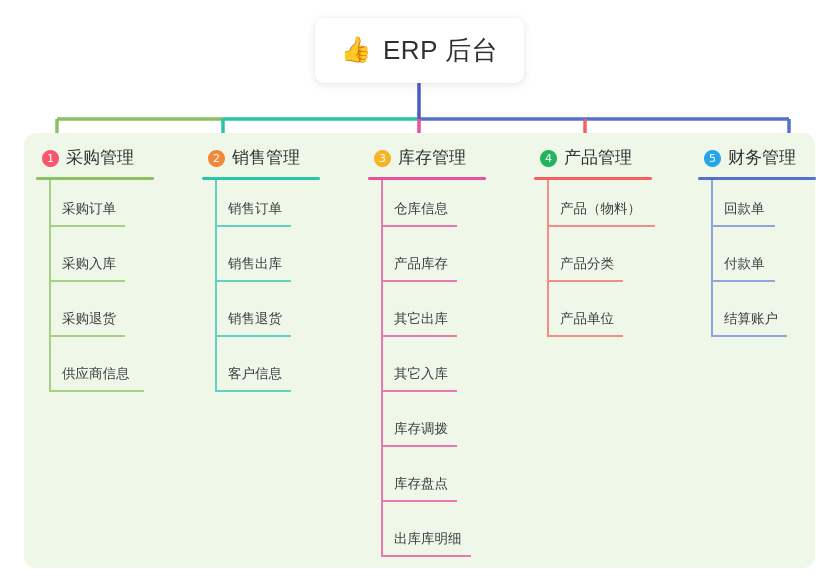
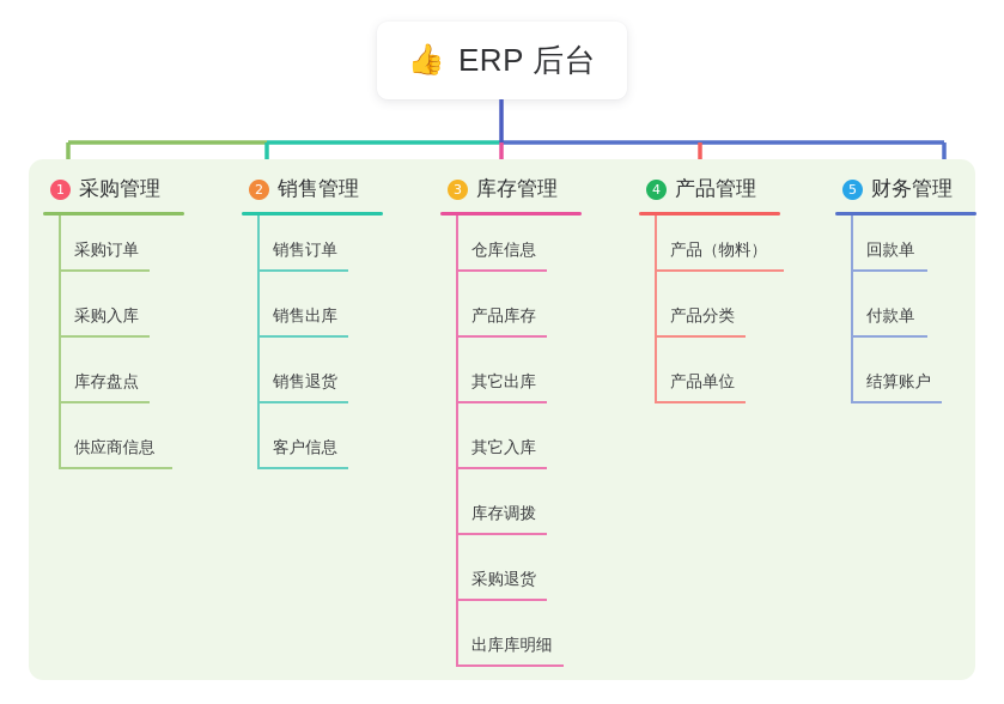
  👍
  ERP 后台
  1
  采购管理
  采购订单
  采购入库
- 采购退货
+ 库存盘点
  供应商信息
  2
  销售管理
  销售订单
  销售出库
  销售退货
  客户信息
  3
  库存管理
  仓库信息
  产品库存
  其它出库
  其它入库
  库存调拨
- 库存盘点
+ 采购退货
  出库库明细
  4
  产品管理
  产品（物料）
  产品分类
  产品单位
  5
  财务管理
  回款单
  付款单
  结算账户
